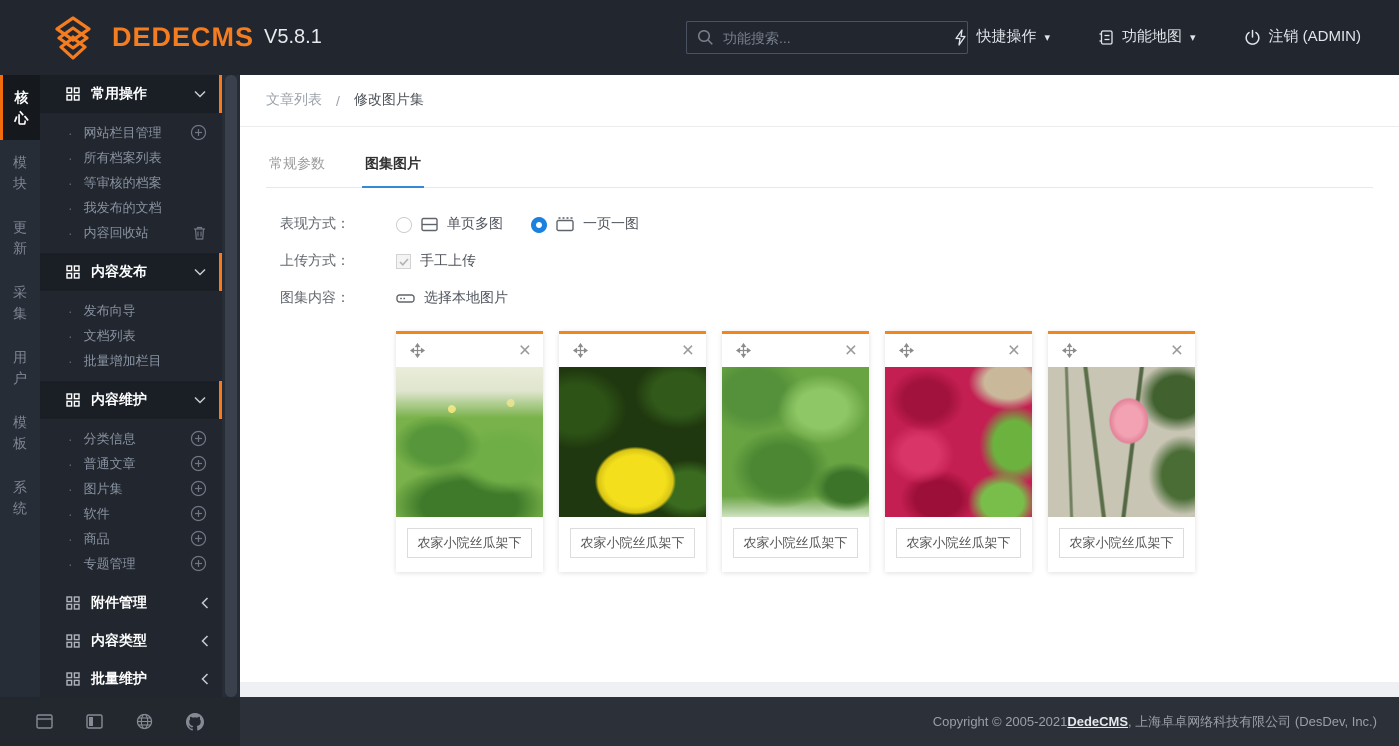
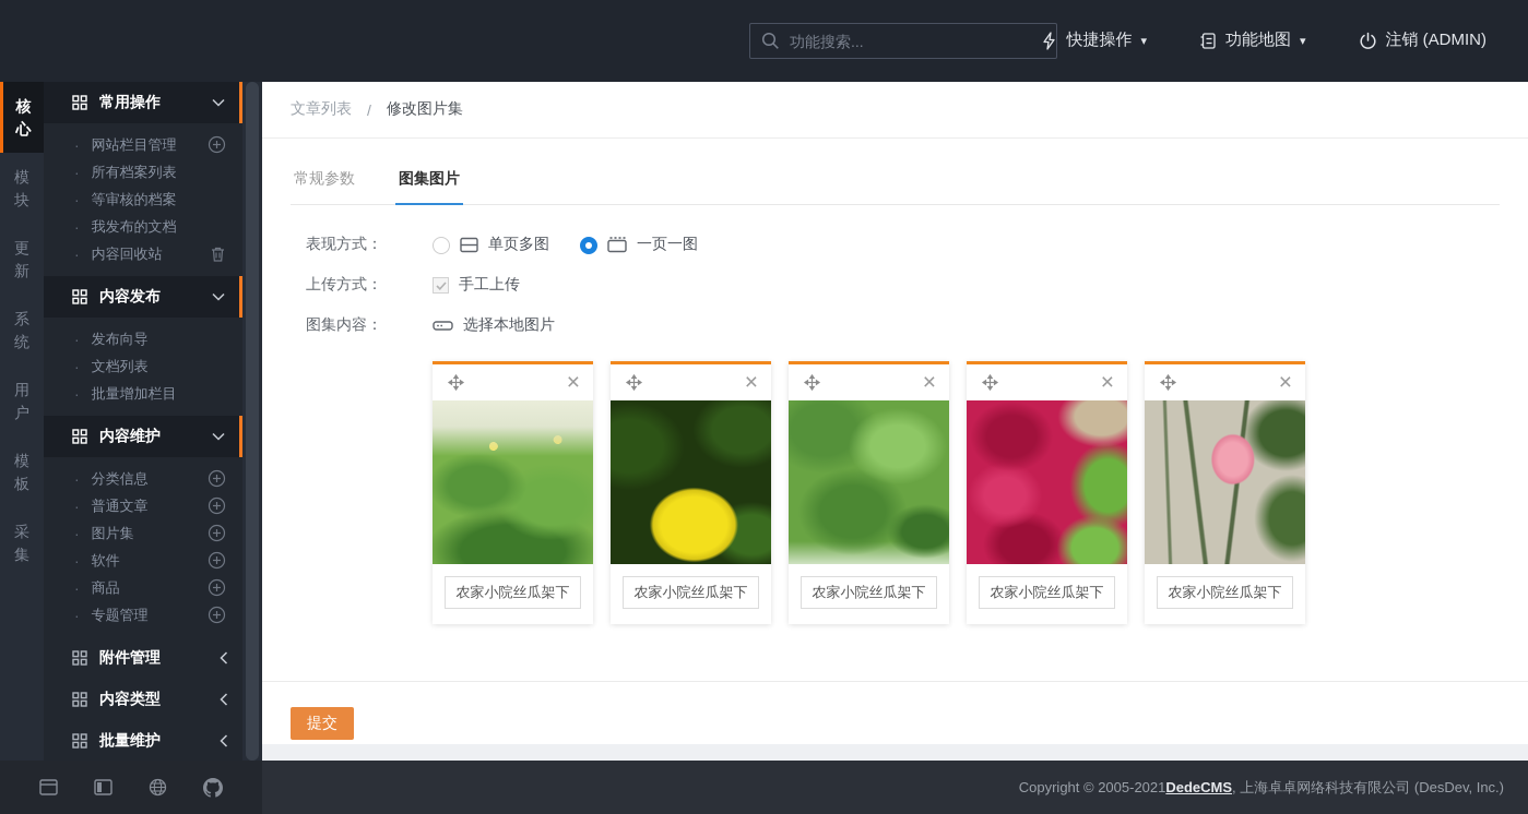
- DEDECMS
- V5.8.1
  功能搜索...
  快捷操作
  ▾
  功能地图
  ▾
  注销 (ADMIN)
  核心
  模块
  更新
- 采集
+ 系统
  用户
  模板
- 系统
+ 采集
  常用操作
  ·
  网站栏目管理
  ·
  所有档案列表
  ·
  等审核的档案
  ·
  我发布的文档
  ·
  内容回收站
  内容发布
  ·
  发布向导
  ·
  文档列表
  ·
  批量增加栏目
  内容维护
  ·
  分类信息
  ·
  普通文章
  ·
  图片集
  ·
  软件
  ·
  商品
  ·
  专题管理
  附件管理
  内容类型
  批量维护
  文章列表
  /
  修改图片集
  常规参数
  图集图片
  表现方式：
  单页多图
  一页一图
  上传方式：
  手工上传
  图集内容：
  选择本地图片
  ×
  农家小院丝瓜架下
  ×
  农家小院丝瓜架下
  ×
  农家小院丝瓜架下
  ×
  农家小院丝瓜架下
  ×
  农家小院丝瓜架下
+ 提交
  Copyright © 2005-2021
  DedeCMS
  , 上海卓卓网络科技有限公司 (DesDev, Inc.)
